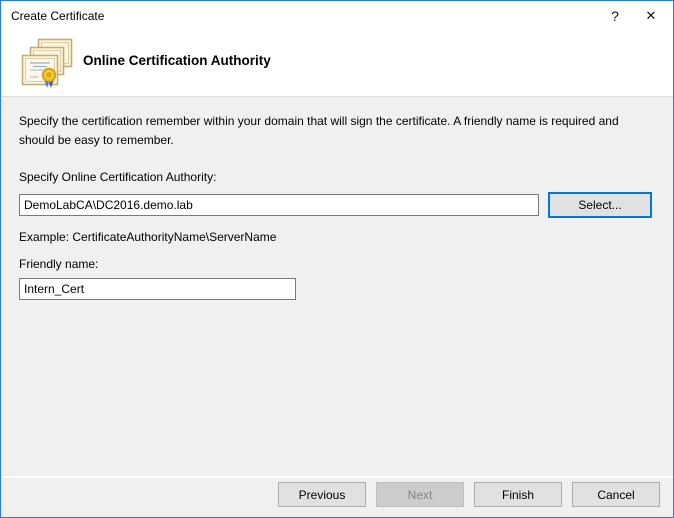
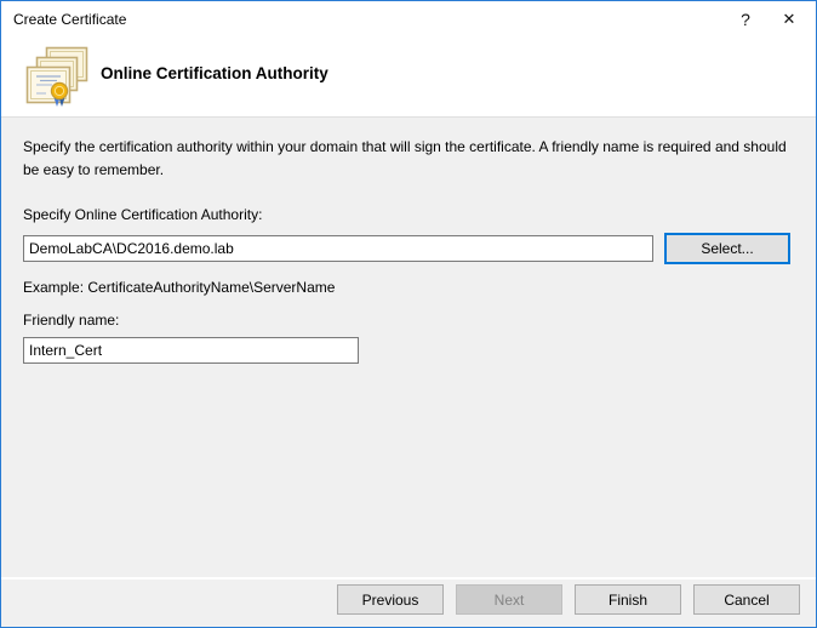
  Create Certificate
  ?
  ✕
  Online Certification Authority
- Specify the certification remember within your domain that will sign the certificate. A friendly name is required and should be easy to remember.
+ Specify the certification authority within your domain that will sign the certificate. A friendly name is required and should be easy to remember.
  Specify Online Certification Authority:
  DemoLabCA\DC2016.demo.lab
  Select...
  Example: CertificateAuthorityName\ServerName
  Friendly name:
  Intern_Cert
  Previous
  Next
  Finish
  Cancel
